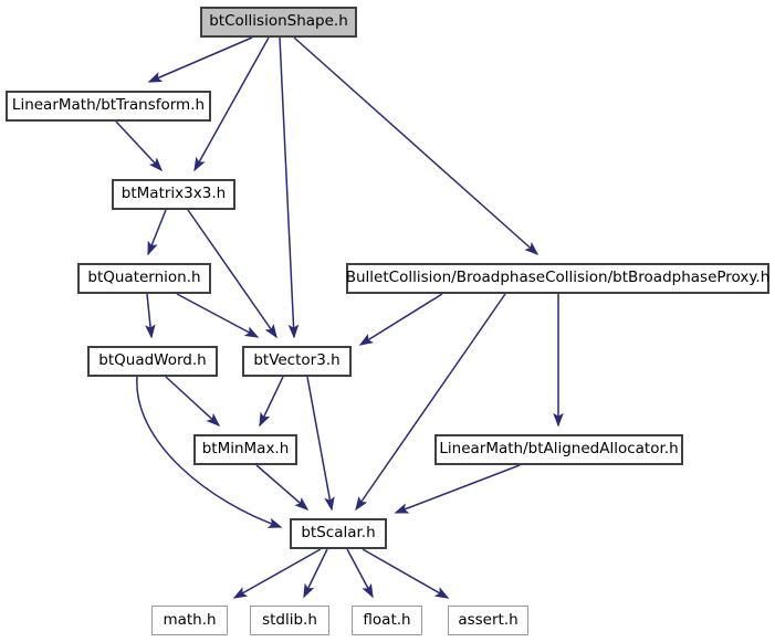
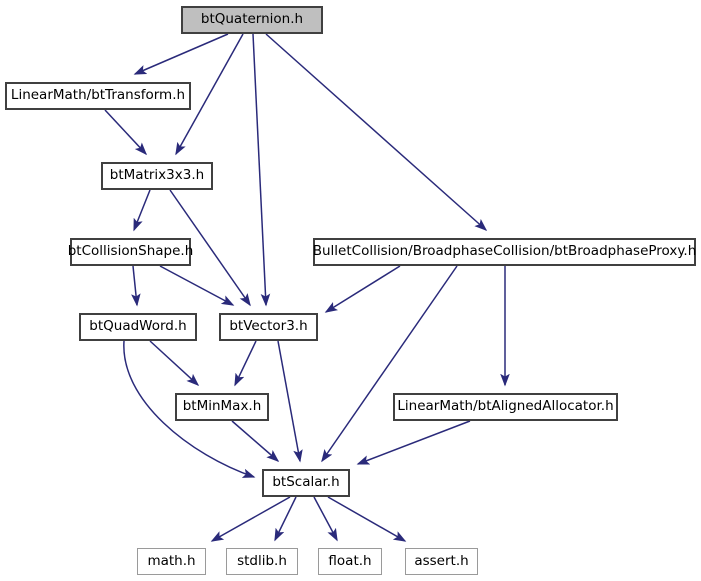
- btCollisionShape.h
+ btQuaternion.h
  LinearMath/btTransform.h
  btMatrix3x3.h
- btQuaternion.h
+ btCollisionShape.h
  BulletCollision/BroadphaseCollision/btBroadphaseProxy.h
  btQuadWord.h
  btVector3.h
  btMinMax.h
  LinearMath/btAlignedAllocator.h
  btScalar.h
  math.h
  stdlib.h
  float.h
  assert.h
